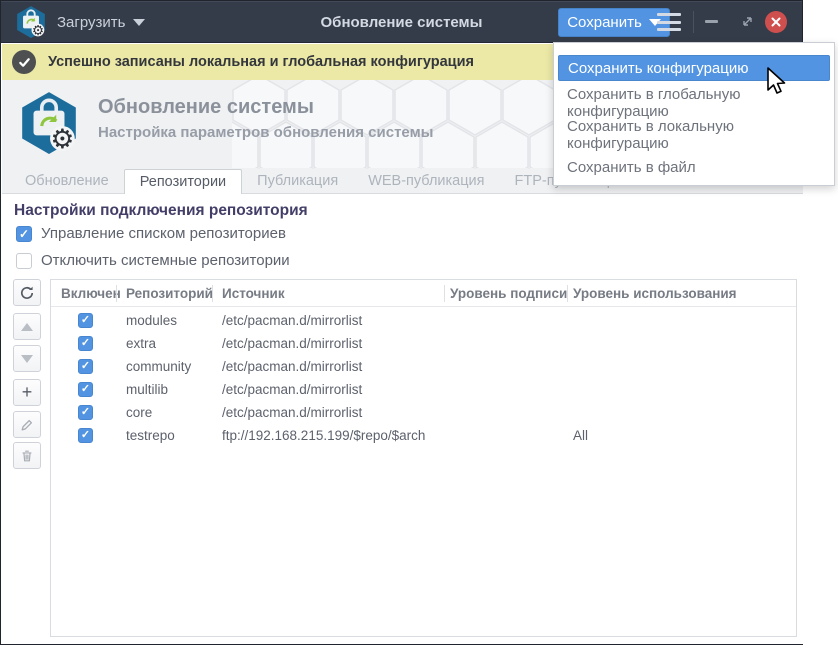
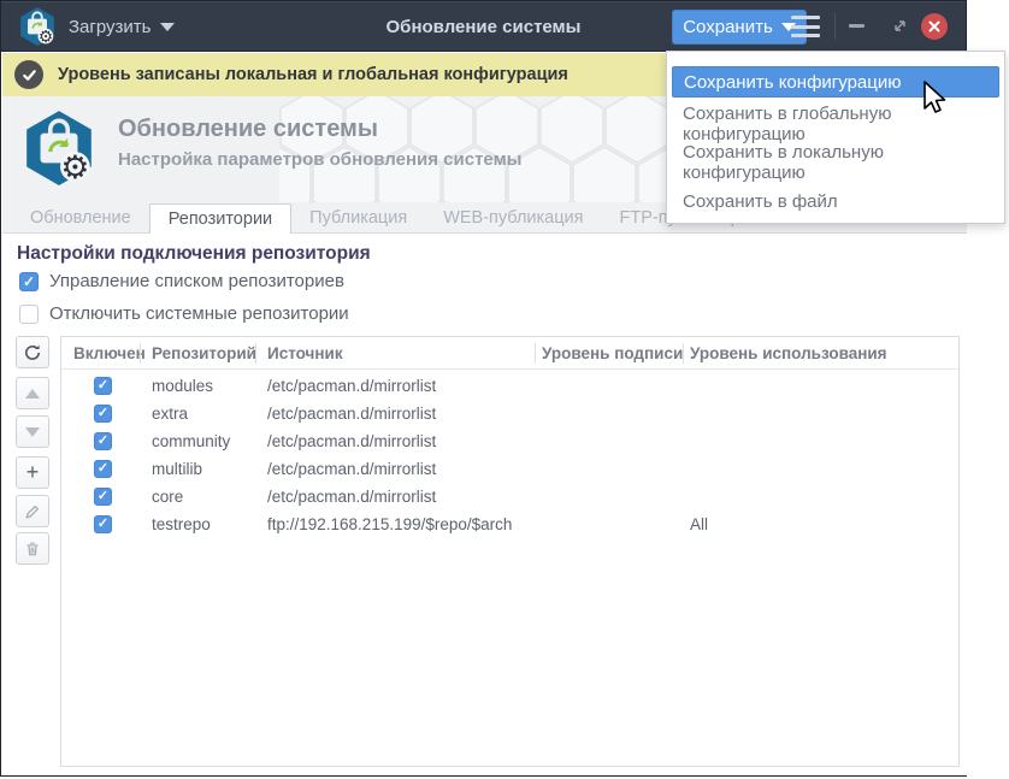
  ⚙
  Загрузить
  Обновление системы
  Сохранить
- Успешно записаны локальная и глобальная конфигурация
+ Уровень записаны локальная и глобальная конфигурация
  ⚙
  Обновление системы
  Настройка параметров обновления системы
  Обновление
  Репозитории
  Публикация
  WEB-публикация
  Настройки подключения репозитория
  Управление списком репозиториев
  Отключить системные репозитории
  +
  Включе
  Репозиторий
  Источник
  Уровень подписи
  Уровень использования
  modules
  /etc/pacman.d/mirrorlist
  extra
  /etc/pacman.d/mirrorlist
  community
  /etc/pacman.d/mirrorlist
  multilib
  /etc/pacman.d/mirrorlist
  core
  /etc/pacman.d/mirrorlist
  testrepo
  ftp://192.168.215.199/$repo/$arch
  All
  Сохранить конфигурацию
  Сохранить в глобальную конфигурацию
  Сохранить в локальную конфигурацию
  Сохранить в файл
